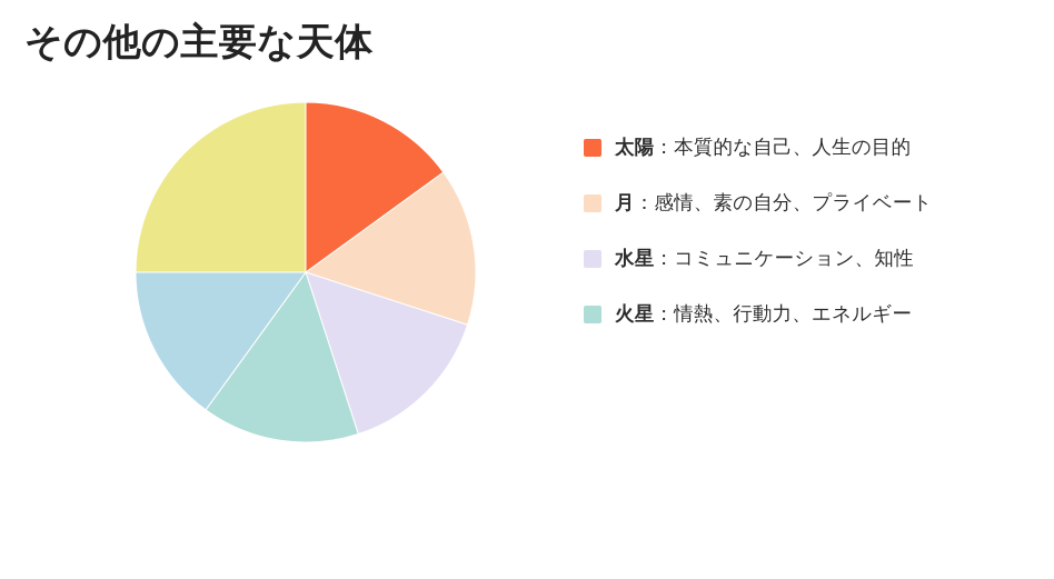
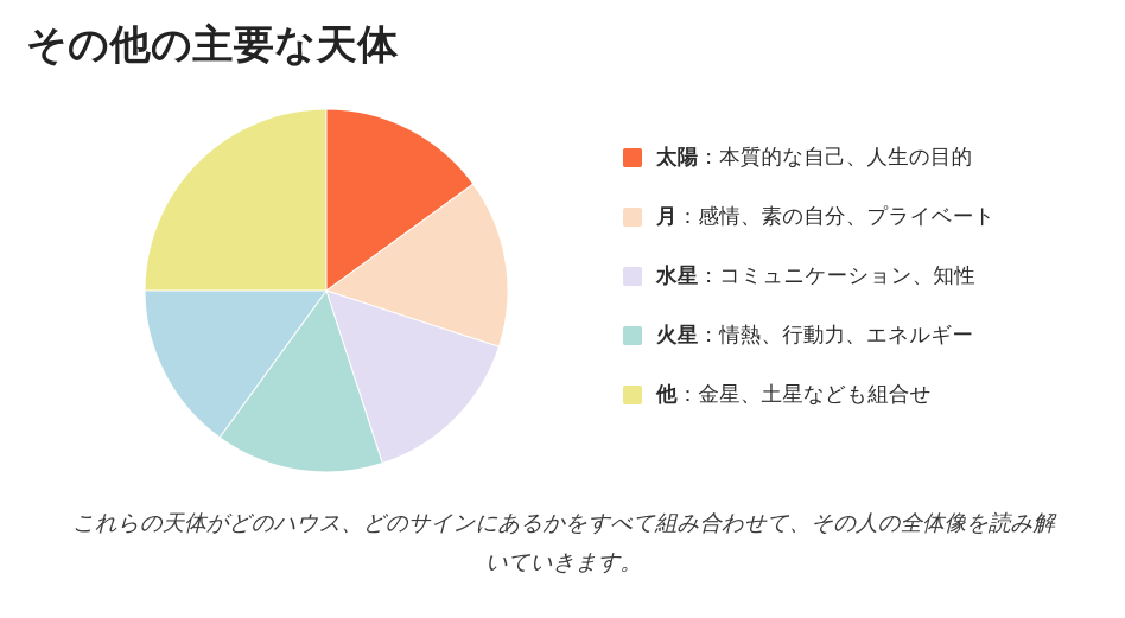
  その他の主要な天体
  太陽：本質的な自己、人生の目的
  月：感情、素の自分、プライベート
  水星：コミュニケーション、知性
  火星：情熱、行動力、エネルギー
+ 他：金星、土星なども組合せ
+ これらの天体がどのハウス、どのサインにあるかをすべて組み合わせて、その人の全体像を読み解いていきます。
